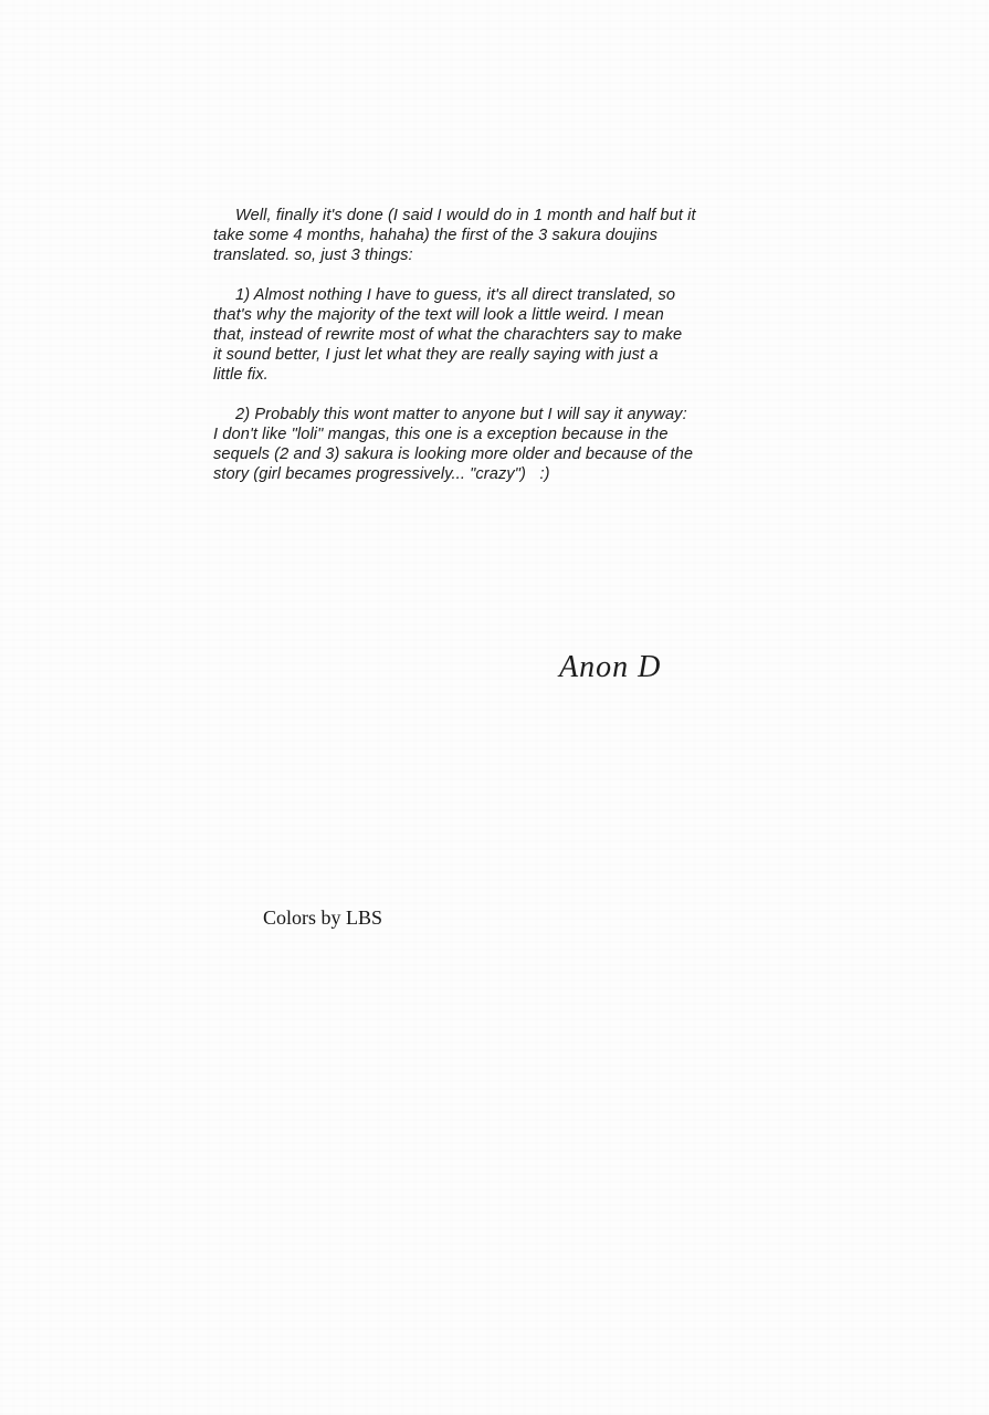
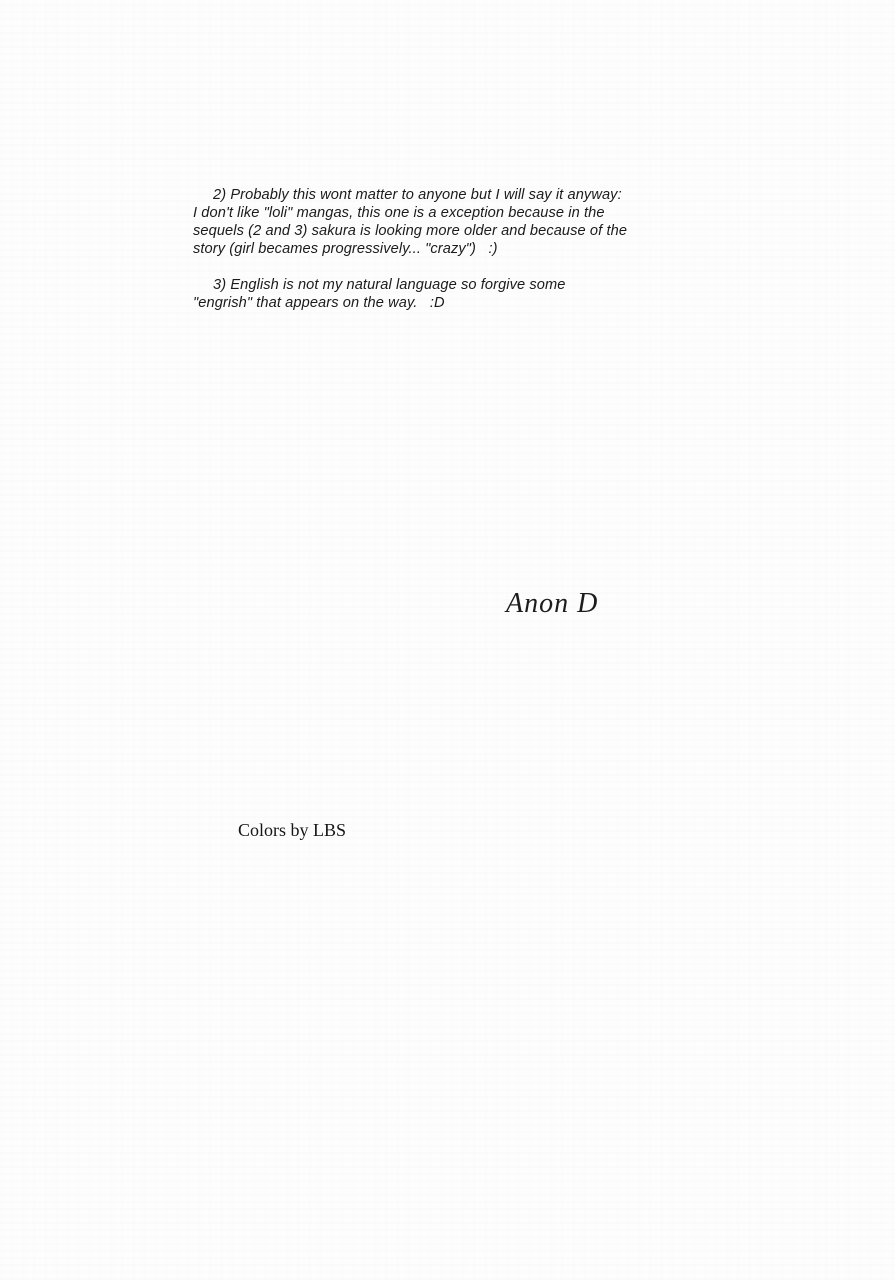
- Well, finally it's done (I said I would do in 1 month and half but it
- take some 4 months, hahaha) the first of the 3 sakura doujins
- translated. so, just 3 things:
- 1) Almost nothing I have to guess, it's all direct translated, so
- that's why the majority of the text will look a little weird. I mean
- that, instead of rewrite most of what the charachters say to make
- it sound better, I just let what they are really saying with just a
- little fix.
  2) Probably this wont matter to anyone but I will say it anyway:
  I don't like "loli" mangas, this one is a exception because in the
  sequels (2 and 3) sakura is looking more older and because of the
  story (girl becames progressively... "crazy") :)
+ 3) English is not my natural language so forgive some
+ "engrish" that appears on the way. :D
  Anon D
  Colors by LBS
